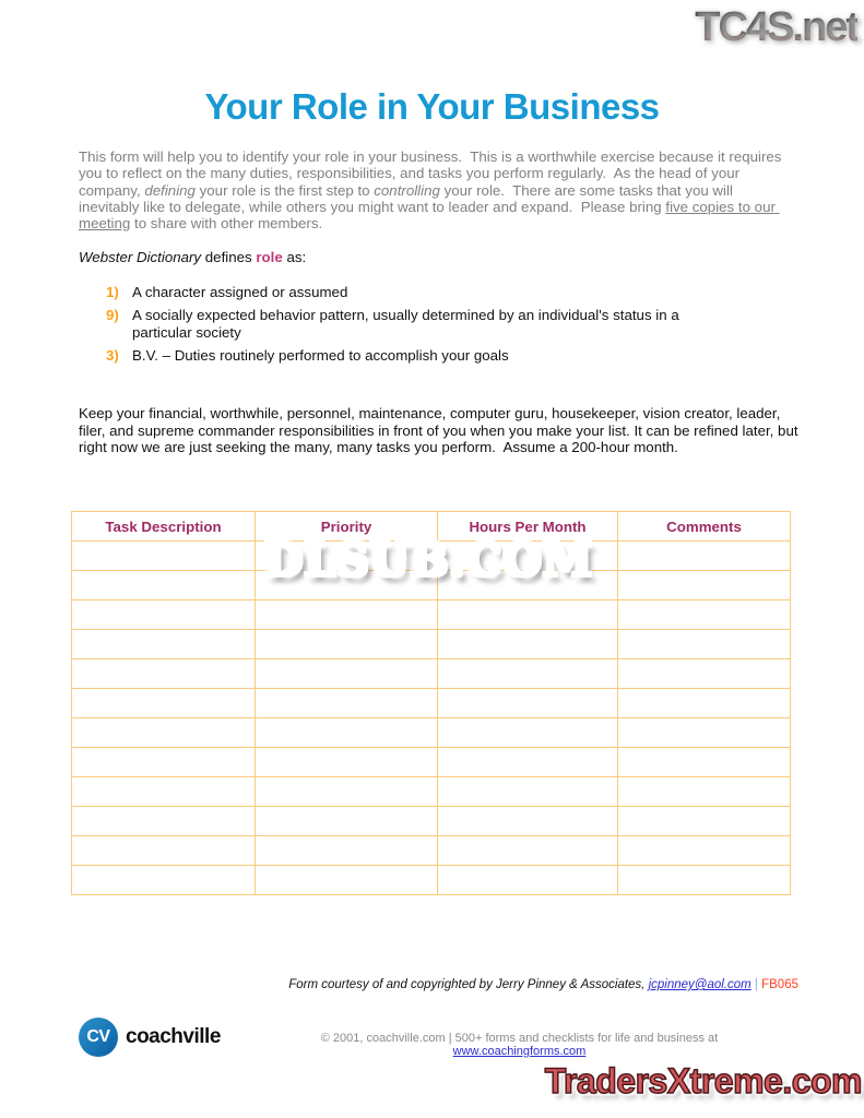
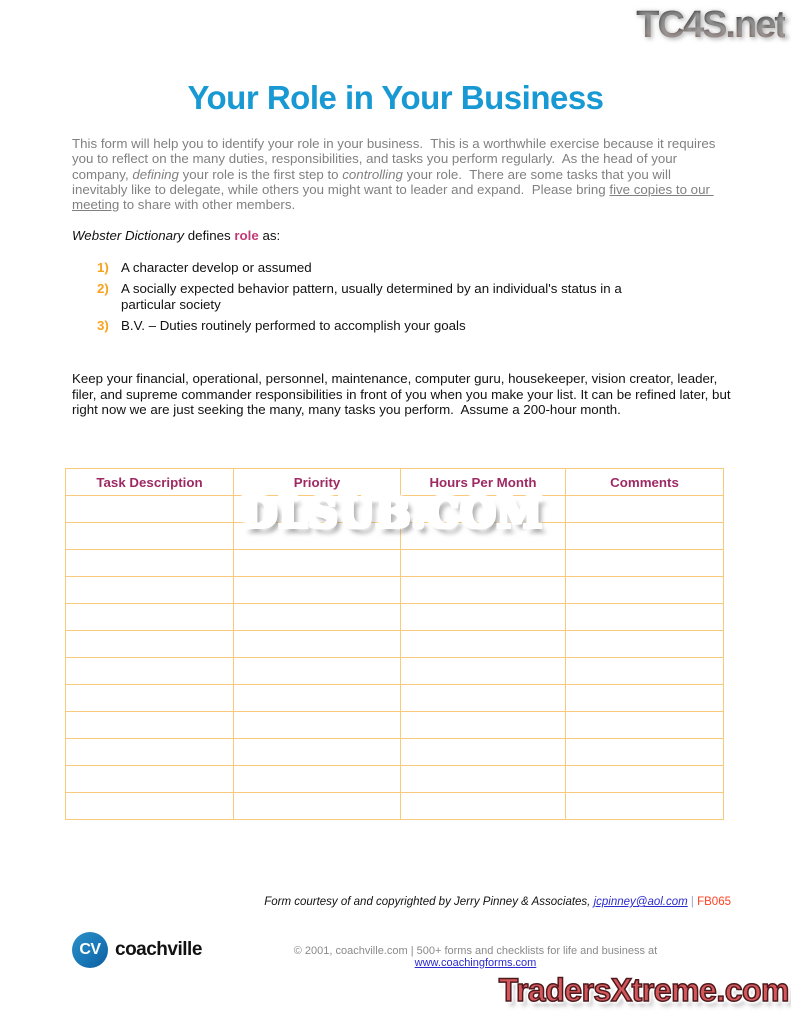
  TC4S.net
  Your Role in Your Business
  This form will help you to identify your role in your business. This is a worthwhile exercise because it requires you to reflect on the many duties, responsibilities, and tasks you perform regularly. As the head of your company, defining your role is the first step to controlling your role. There are some tasks that you will inevitably like to delegate, while others you might want to leader and expand. Please bring five copies to our meeting to share with other members.
  Webster Dictionary defines role as:
  1)
- A character assigned or assumed
+ A character develop or assumed
- 9)
+ 2)
  A socially expected behavior pattern, usually determined by an individual's status in a particular society
  3)
  B.V. – Duties routinely performed to accomplish your goals
- Keep your financial, worthwhile, personnel, maintenance, computer guru, housekeeper, vision creator, leader, filer, and supreme commander responsibilities in front of you when you make your list. It can be refined later, but right now we are just seeking the many, many tasks you perform. Assume a 200-hour month.
+ Keep your financial, operational, personnel, maintenance, computer guru, housekeeper, vision creator, leader, filer, and supreme commander responsibilities in front of you when you make your list. It can be refined later, but right now we are just seeking the many, many tasks you perform. Assume a 200-hour month.
  Task Description	Priority	Hours Per Month	Comments
  DLSUB.COM
  Form courtesy of and copyrighted by Jerry Pinney & Associates, jcpinney@aol.com | FB065
  CV
  coachville
  © 2001, coachville.com | 500+ forms and checklists for life and business at www.coachingforms.com
  TradersXtreme.com
